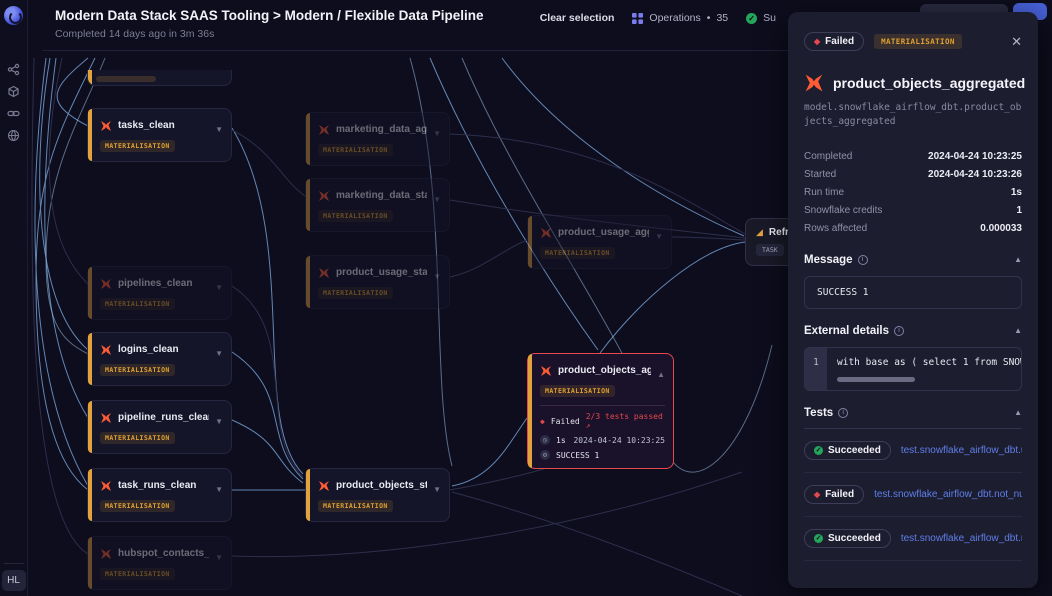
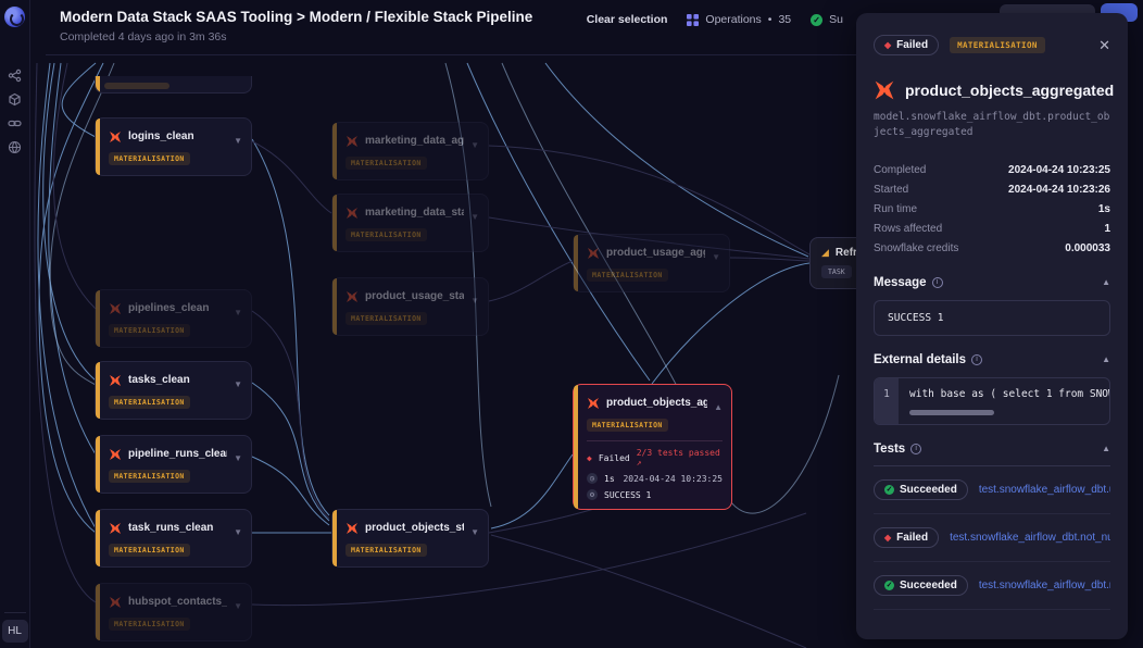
- tasks_clean
+ logins_clean
  ▼
  MATERIALISATION
  pipelines_clean
  ▼
  MATERIALISATION
- logins_clean
+ tasks_clean
  ▼
  MATERIALISATION
  pipeline_runs_clea
  ▼
  MATERIALISATION
  task_runs_clean
  ▼
  MATERIALISATION
  hubspot_contacts_
  ▼
  MATERIALISATION
  ▼
  MATERIALISATION
  marketing_data_st
  ▼
  MATERIALISATION
  product_usage_sta
  ▼
  MATERIALISATION
  ▼
  MATERIALISATION
  product_objects_st
  ▼
  MATERIALISATION
  ▲
  MATERIALISATION
  ◆
  Failed
  2/3 tests passed ↗
  ◷
  1s
  2024-04-24 10:23:25
  ⚙
  SUCCESS 1
  ◢
  Refr
  TASK
- Modern Data Stack SAAS Tooling > Modern / Flexible Data Pipeline
+ Modern Data Stack SAAS Tooling > Modern / Flexible Stack Pipeline
- Completed 14 days ago in 3m 36s
+ Completed 4 days ago in 3m 36s
  Clear selection
  Operations
  •
  35
  ✓
  Su
  HL
  ◆
  Failed
  MATERIALISATION
  ✕
  product_objects_aggregated
  model.snowflake_airflow_dbt.product_objects_aggregated
  Completed
  2024-04-24 10:23:25
  Started
  2024-04-24 10:23:26
  Run time
  1s
- Snowflake credits
+ Rows affected
  1
- Rows affected
+ Snowflake credits
  0.000033
  Message
  ▲
  SUCCESS 1
  External details
  ▲
  1
  with base as ( select 1 from SNO
  Tests
  ▲
  Succeeded
  test.snowflake_airflow_dbt.
  ◆
  Failed
  test.snowflake_airflow_dbt.not_nu
  Succeeded
  test.snowflake_airflow_dbt.
